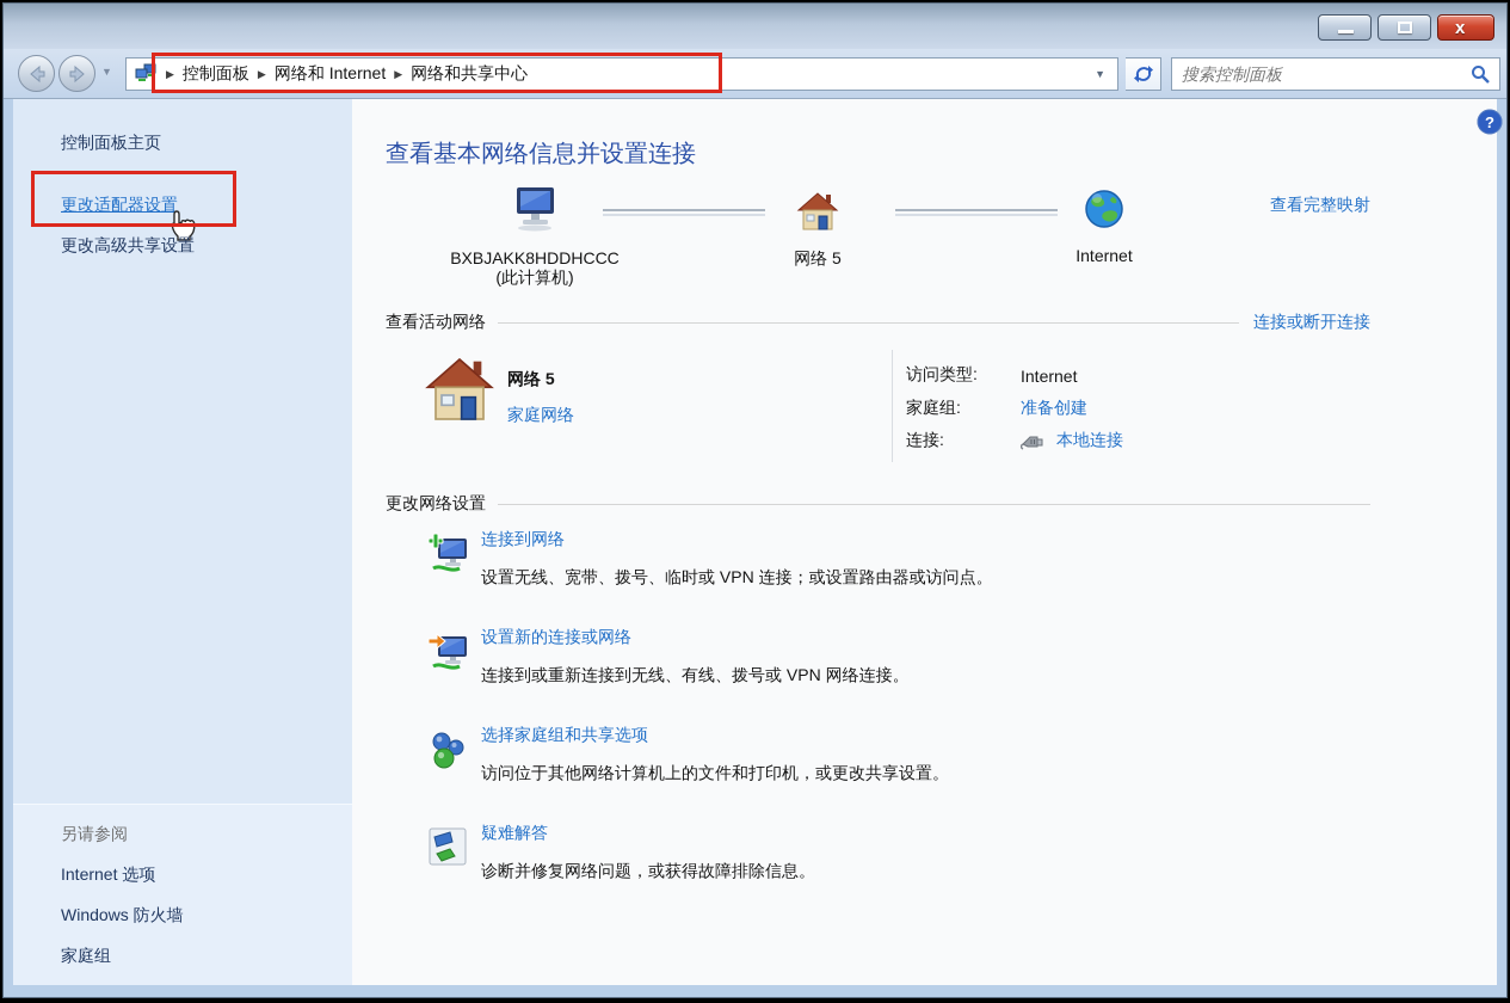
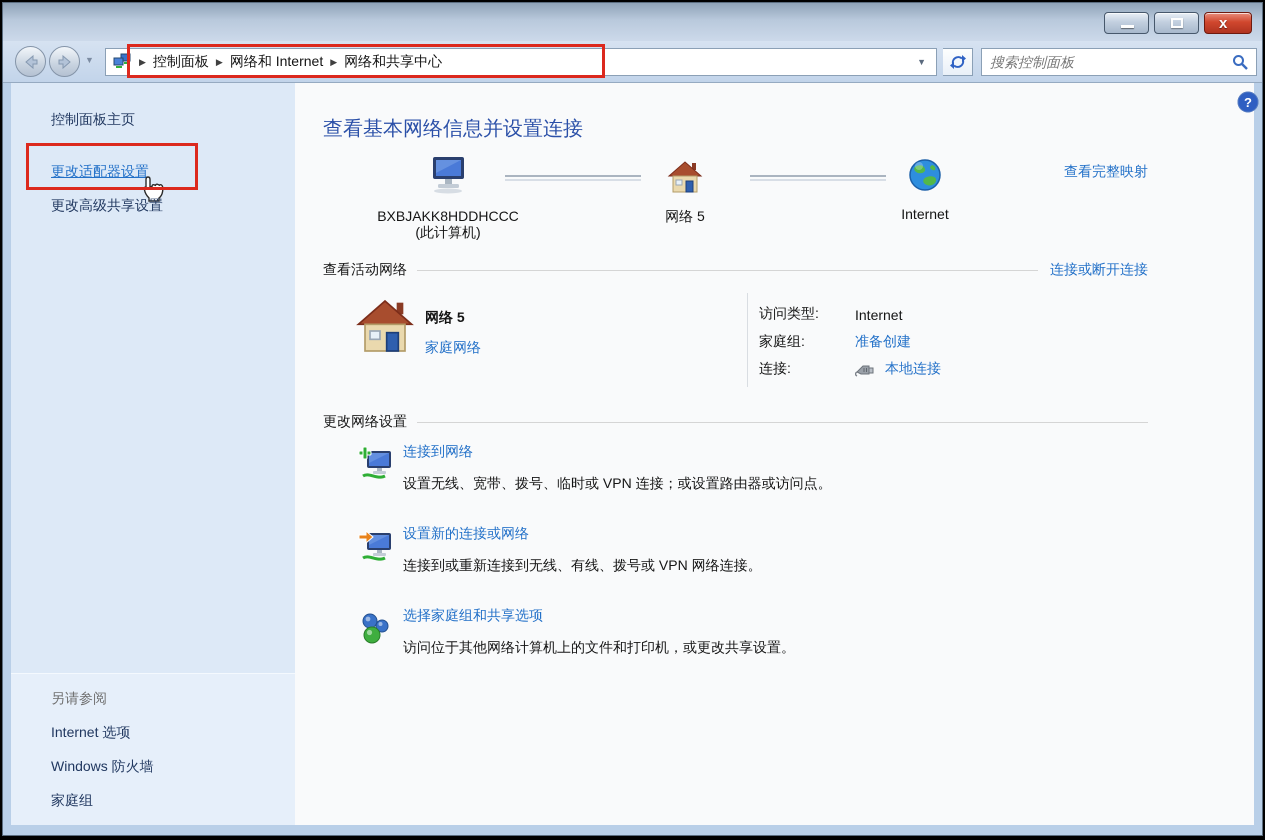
  x
  ▼
  ▶
  控制面板
  ▶
  网络和 Internet
  ▶
  网络和共享中心
  ▼
  搜索控制面板
  控制面板主页
  更改适配器设置
  更改高级共享设置
  另请参阅
  Internet 选项
  Windows 防火墙
  家庭组
  查看基本网络信息并设置连接
  ?
  BXBJAKK8HDDHCCC
  (此计算机)
  网络 5
  Internet
  查看完整映射
  查看活动网络
  连接或断开连接
  网络 5
  家庭网络
  访问类型:
  Internet
  家庭组:
  准备创建
  连接:
  本地连接
  更改网络设置
  连接到网络
  设置无线、宽带、拨号、临时或 VPN 连接；或设置路由器或访问点。
  设置新的连接或网络
  连接到或重新连接到无线、有线、拨号或 VPN 网络连接。
  选择家庭组和共享选项
  访问位于其他网络计算机上的文件和打印机，或更改共享设置。
- 疑难解答
- 诊断并修复网络问题，或获得故障排除信息。
